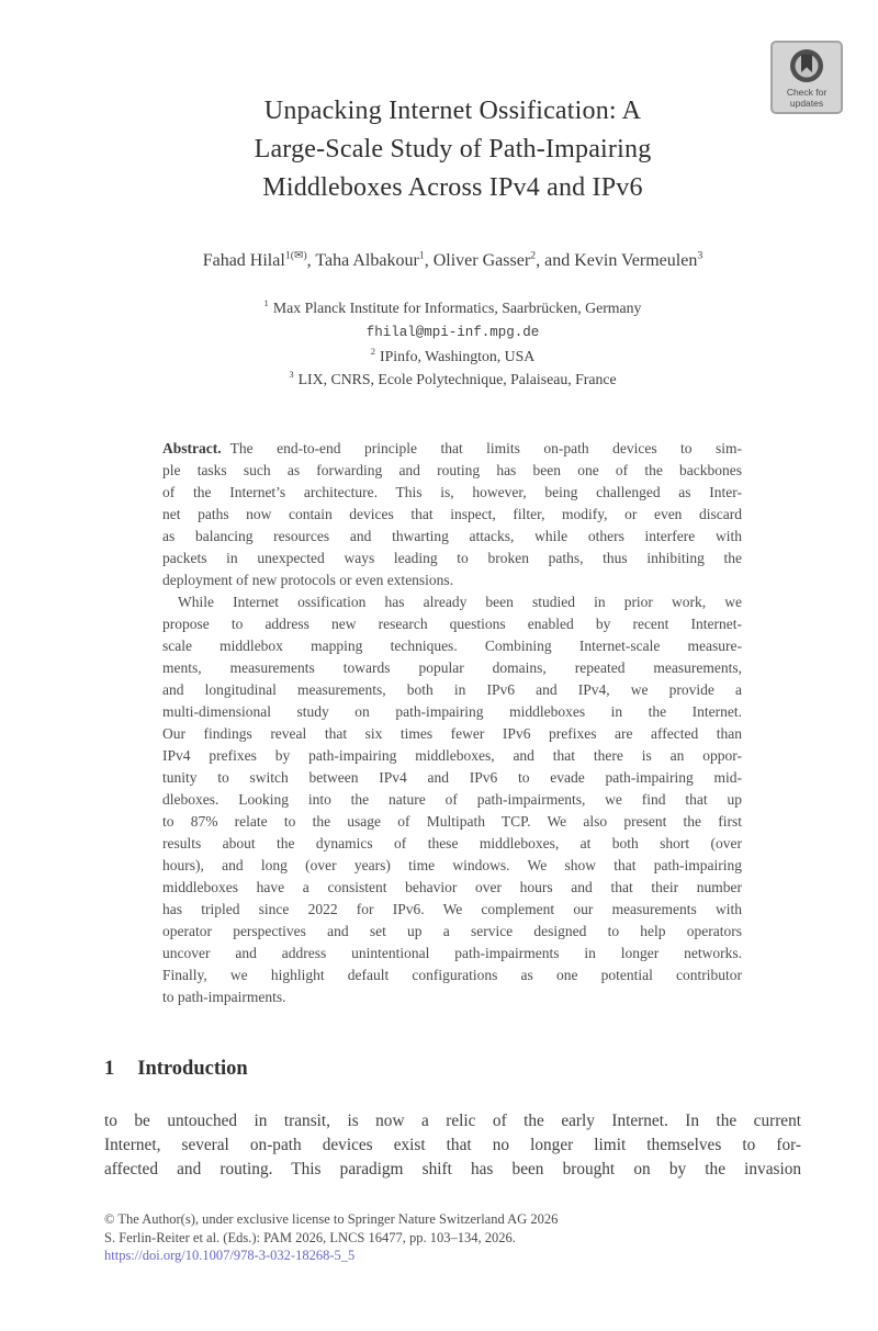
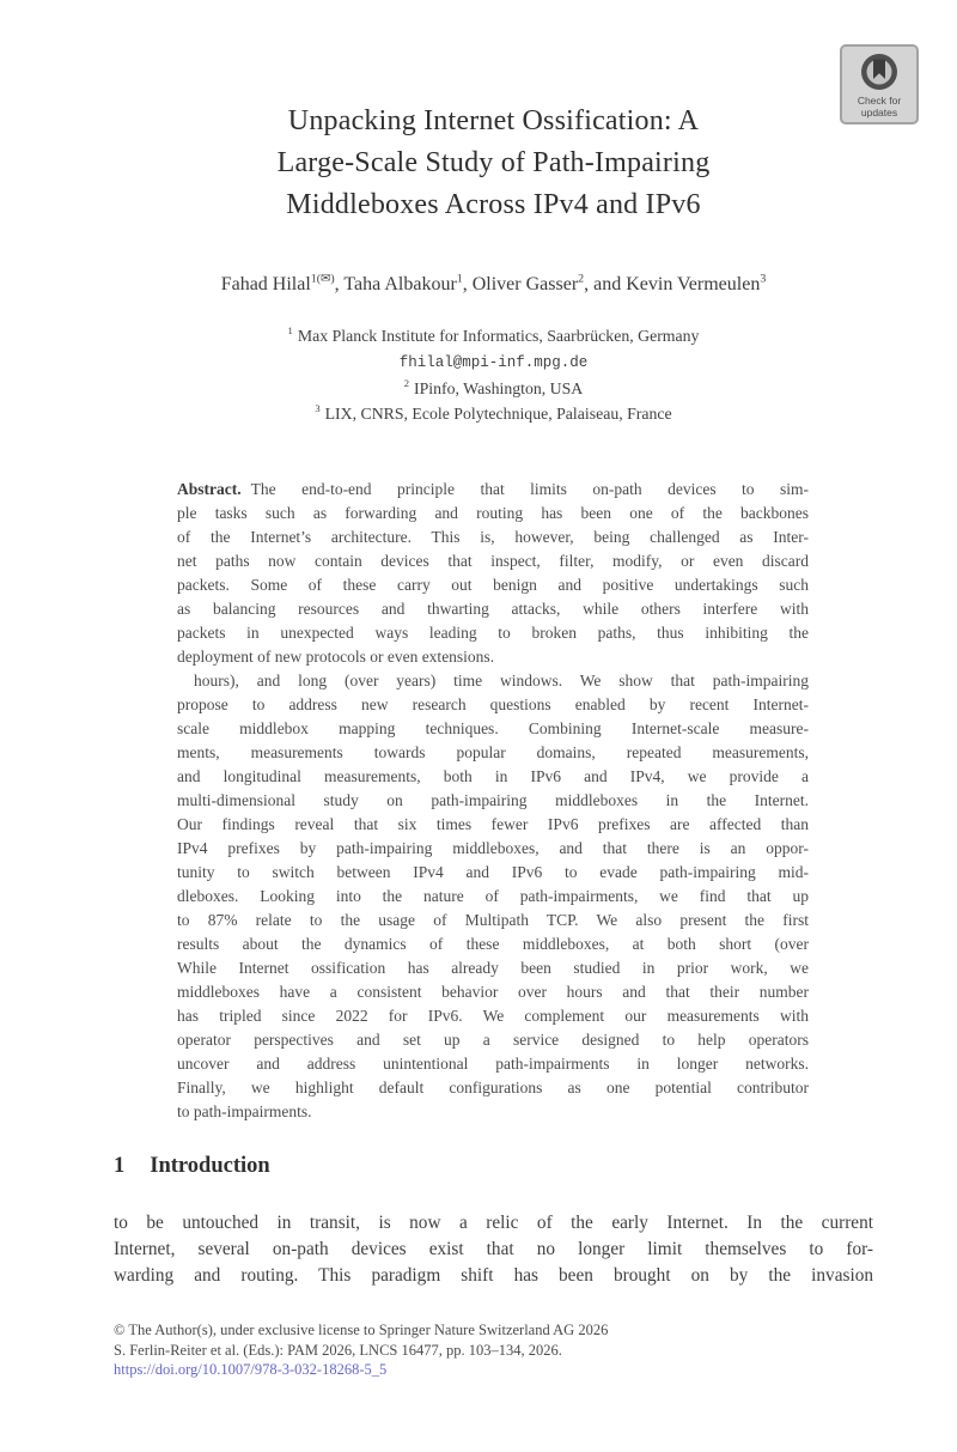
  Check for
  updates
  Unpacking Internet Ossification: A
  Large-Scale Study of Path-Impairing
  Middleboxes Across IPv4 and IPv6
  Fahad Hilal1(✉), Taha Albakour1, Oliver Gasser2, and Kevin Vermeulen3
  1 Max Planck Institute for Informatics, Saarbrücken, Germany
  fhilal@mpi-inf.mpg.de
  2 IPinfo, Washington, USA
  3 LIX, CNRS, Ecole Polytechnique, Palaiseau, France
  Abstract. The end-to-end principle that limits on-path devices to sim-
  ple tasks such as forwarding and routing has been one of the backbones
  of the Internet’s architecture. This is, however, being challenged as Inter-
  net paths now contain devices that inspect, filter, modify, or even discard
+ packets. Some of these carry out benign and positive undertakings such
  as balancing resources and thwarting attacks, while others interfere with
  packets in unexpected ways leading to broken paths, thus inhibiting the
  deployment of new protocols or even extensions.
- While Internet ossification has already been studied in prior work, we
+ hours), and long (over years) time windows. We show that path-impairing
  propose to address new research questions enabled by recent Internet-
  scale middlebox mapping techniques. Combining Internet-scale measure-
  ments, measurements towards popular domains, repeated measurements,
  and longitudinal measurements, both in IPv6 and IPv4, we provide a
  multi-dimensional study on path-impairing middleboxes in the Internet.
  Our findings reveal that six times fewer IPv6 prefixes are affected than
  IPv4 prefixes by path-impairing middleboxes, and that there is an oppor-
  tunity to switch between IPv4 and IPv6 to evade path-impairing mid-
  dleboxes. Looking into the nature of path-impairments, we find that up
  to 87% relate to the usage of Multipath TCP. We also present the first
  results about the dynamics of these middleboxes, at both short (over
- hours), and long (over years) time windows. We show that path-impairing
+ While Internet ossification has already been studied in prior work, we
  middleboxes have a consistent behavior over hours and that their number
  has tripled since 2022 for IPv6. We complement our measurements with
  operator perspectives and set up a service designed to help operators
  uncover and address unintentional path-impairments in longer networks.
  Finally, we highlight default configurations as one potential contributor
  to path-impairments.
  1 Introduction
  to be untouched in transit, is now a relic of the early Internet. In the current
  Internet, several on-path devices exist that no longer limit themselves to for-
- affected and routing. This paradigm shift has been brought on by the invasion
+ warding and routing. This paradigm shift has been brought on by the invasion
  © The Author(s), under exclusive license to Springer Nature Switzerland AG 2026
  S. Ferlin-Reiter et al. (Eds.): PAM 2026, LNCS 16477, pp. 103–134, 2026.
  https://doi.org/10.1007/978-3-032-18268-5_5
